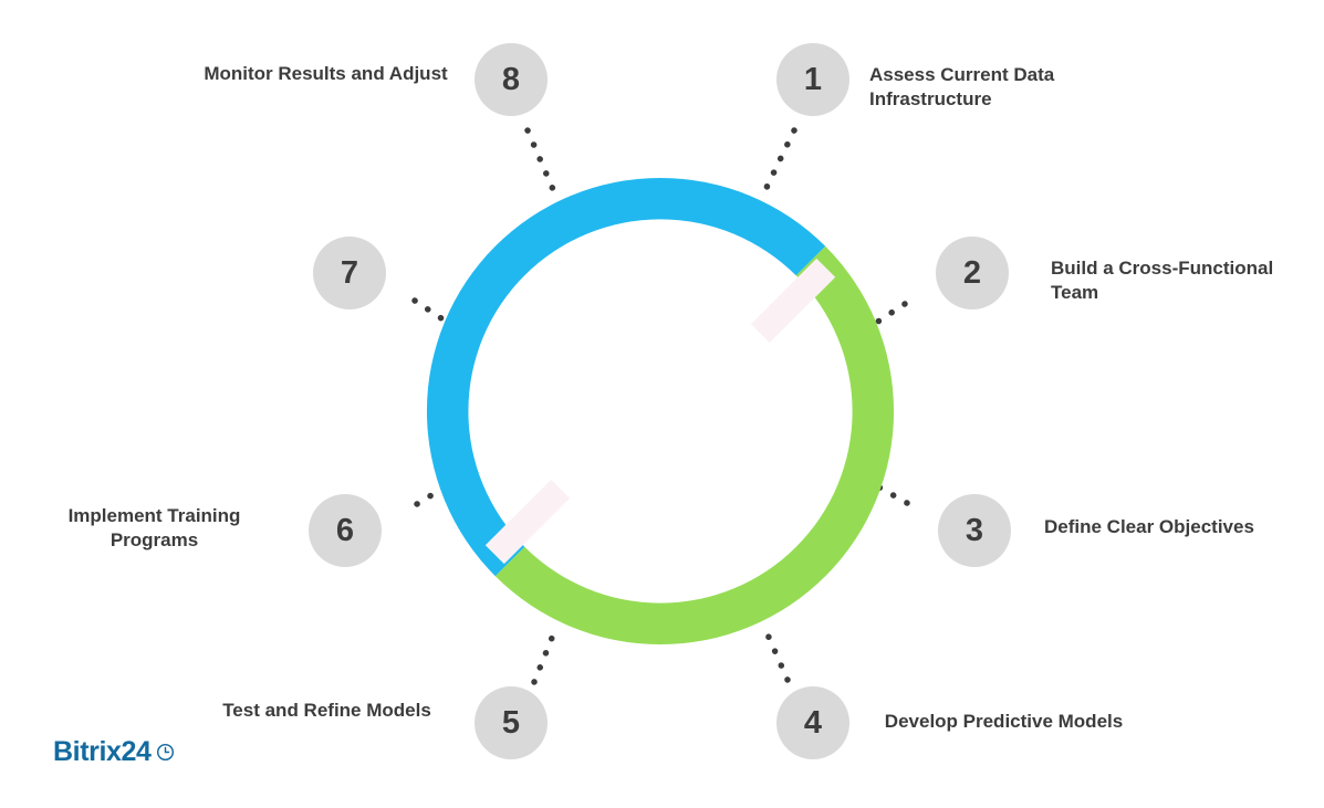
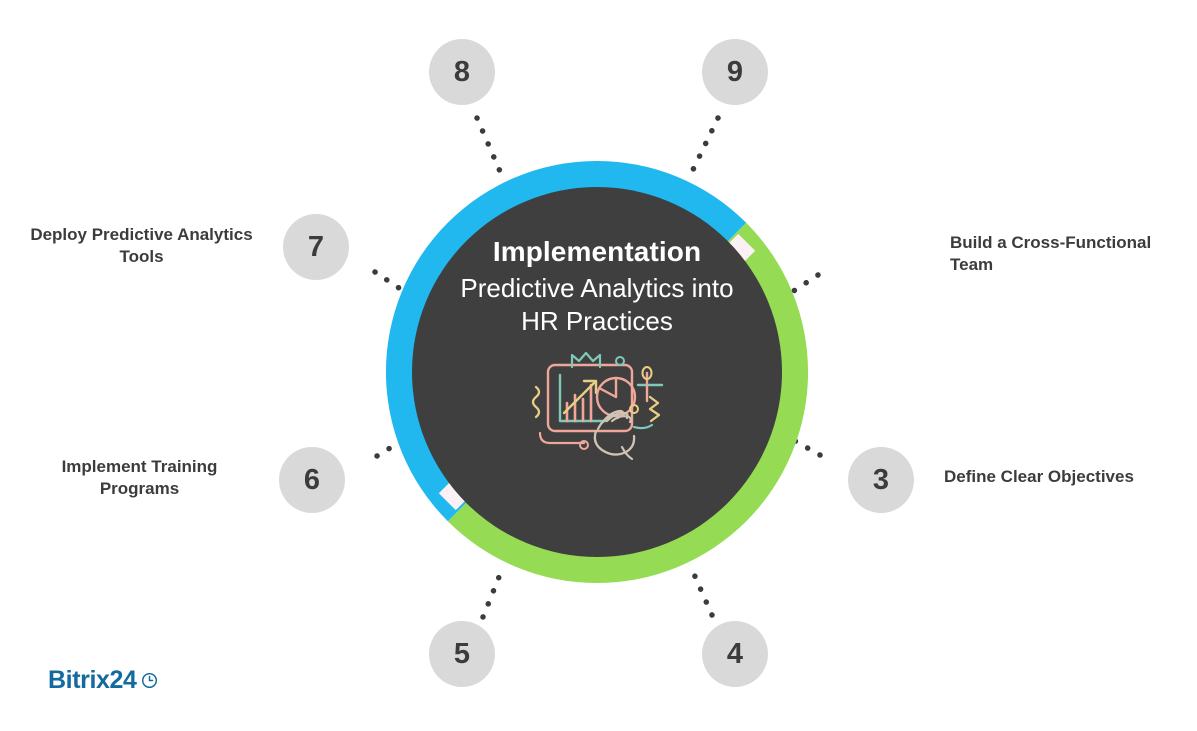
+ Implementation
+ Predictive Analytics into HR Practices
- 1
+ 9
- Assess Current Data Infrastructure
- 2
  Build a Cross-Functional Team
  3
  Define Clear Objectives
  4
- Develop Predictive Models
  5
- Test and Refine Models
  6
  Implement Training Programs
  7
+ Deploy Predictive Analytics Tools
  8
- Monitor Results and Adjust
  Bitrix24
